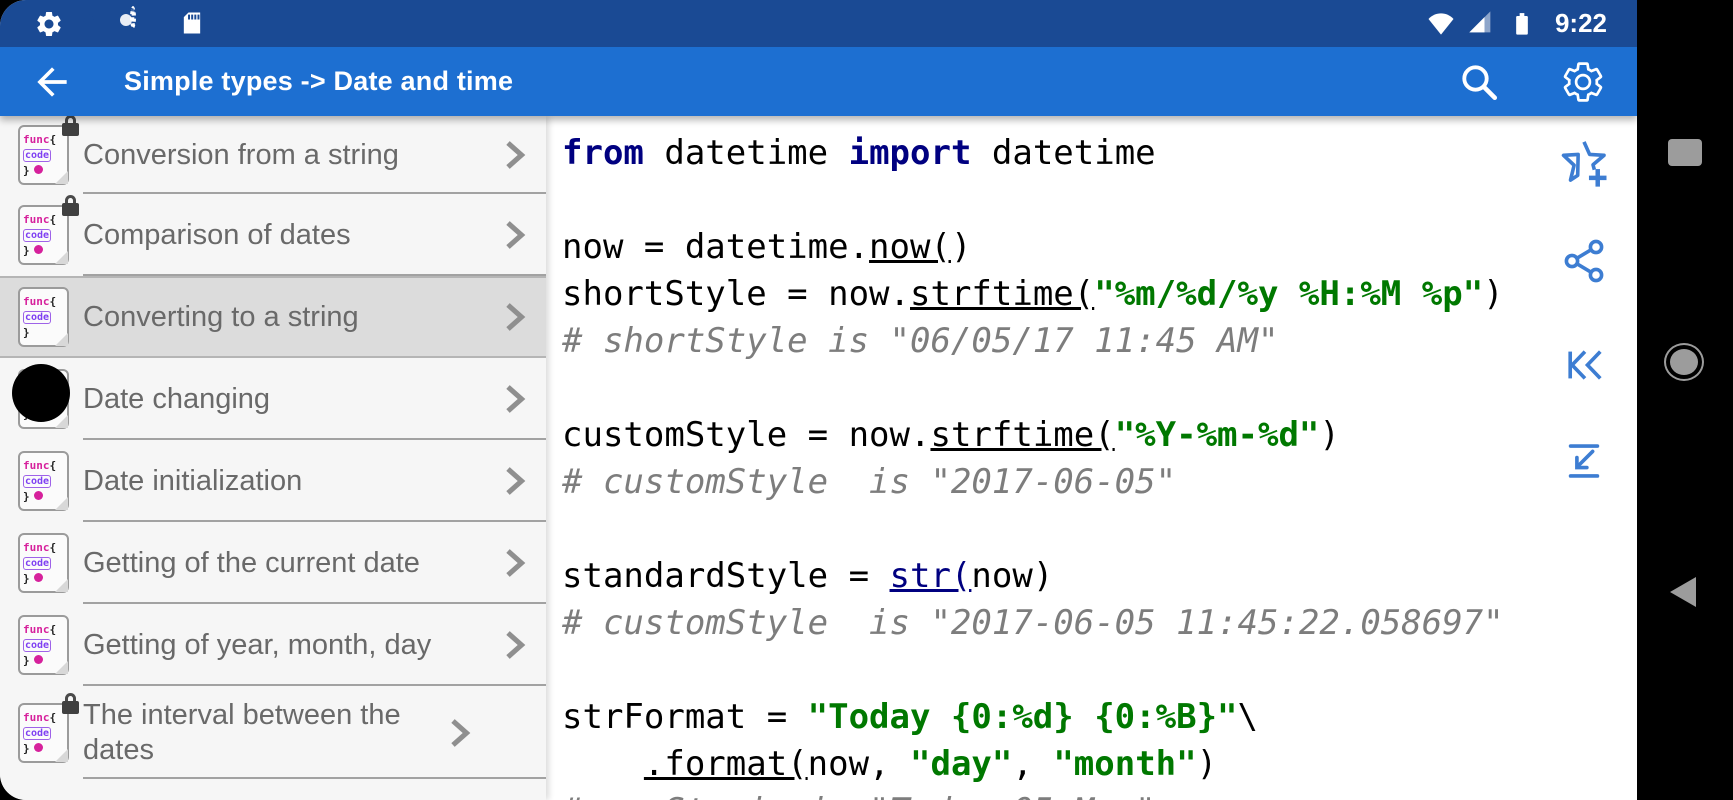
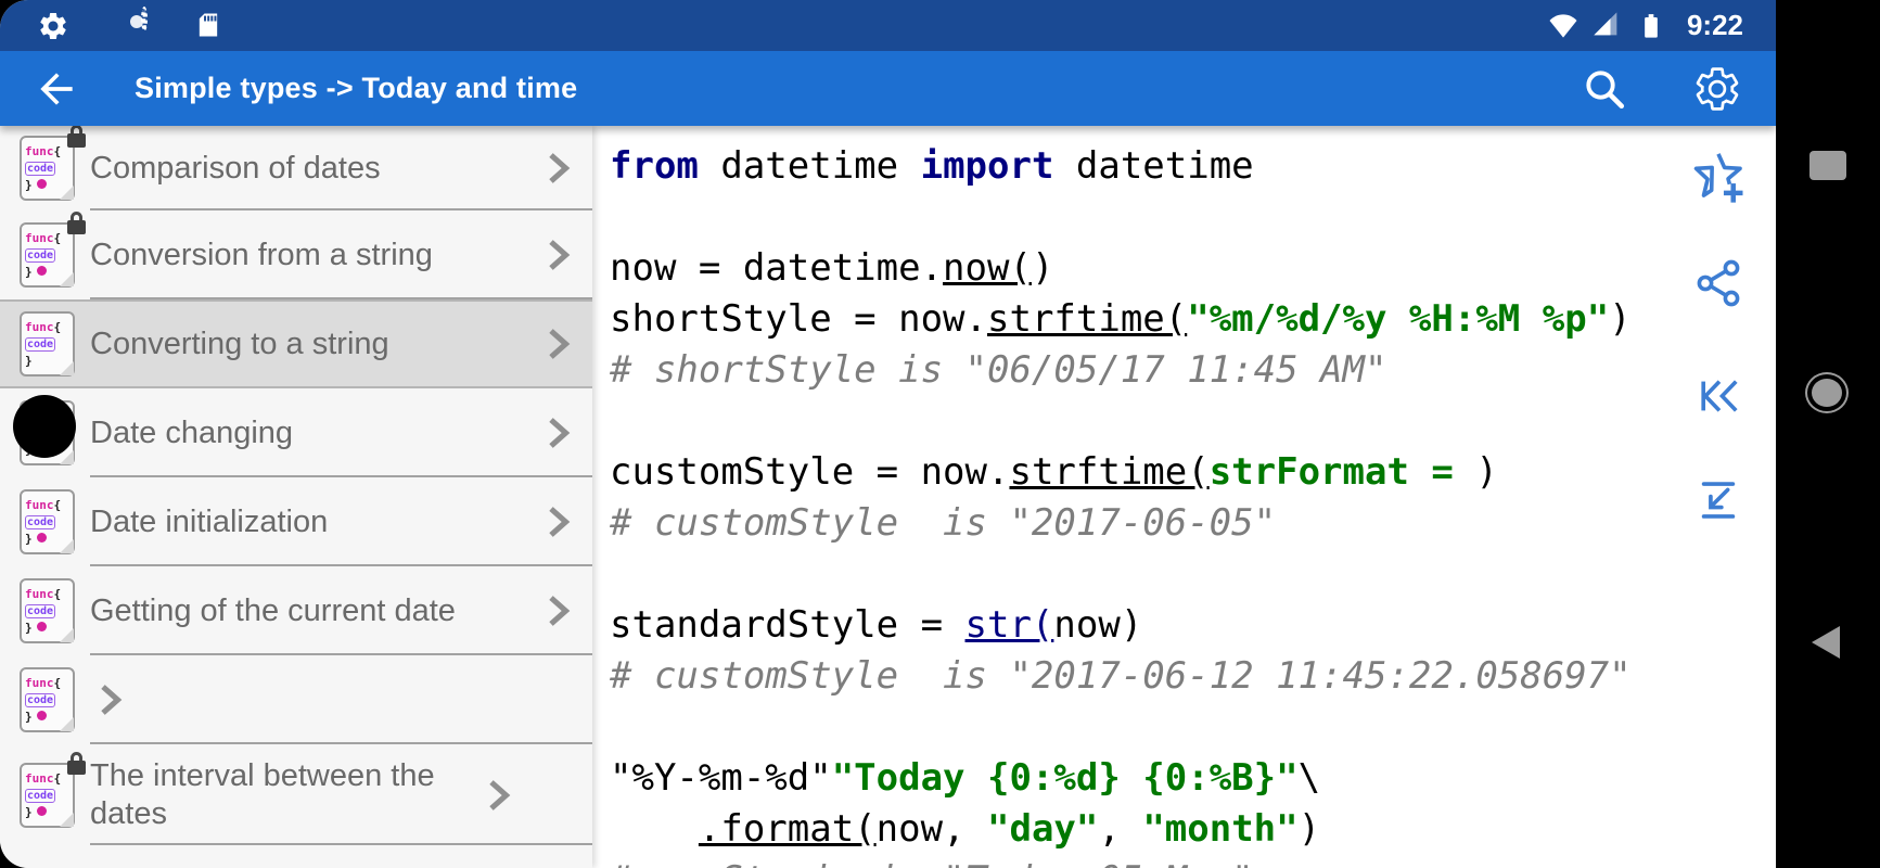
  9:22
- Simple types -> Date and time
+ Simple types -> Today and time
  func{
  code
  }
- Conversion from a string
+ Comparison of dates
  func{
  code
  }
- Comparison of dates
+ Conversion from a string
  func{
  code
  }
  Converting to a string
  Date changing
  func{
  code
  }
  Date initialization
  func{
  code
  }
  Getting of the current date
  func{
  code
  }
- Getting of year, month, day
  func{
  code
  }
  The interval between the dates
  from datetime import datetime
  now = datetime.now()
  shortStyle = now.strftime("%m/%d/%y %H:%M %p")
  # shortStyle is "06/05/17 11:45 AM"
- customStyle = now.strftime("%Y-%m-%d")
+ customStyle = now.strftime(strFormat = )
  # customStyle is "2017-06-05"
  standardStyle = str(now)
- # customStyle is "2017-06-05 11:45:22.058697"
+ # customStyle is "2017-06-12 11:45:22.058697"
- strFormat = "Today {0:%d} {0:%B}"\
+ "%Y-%m-%d""Today {0:%d} {0:%B}"\
  .format(now, "day", "month")
